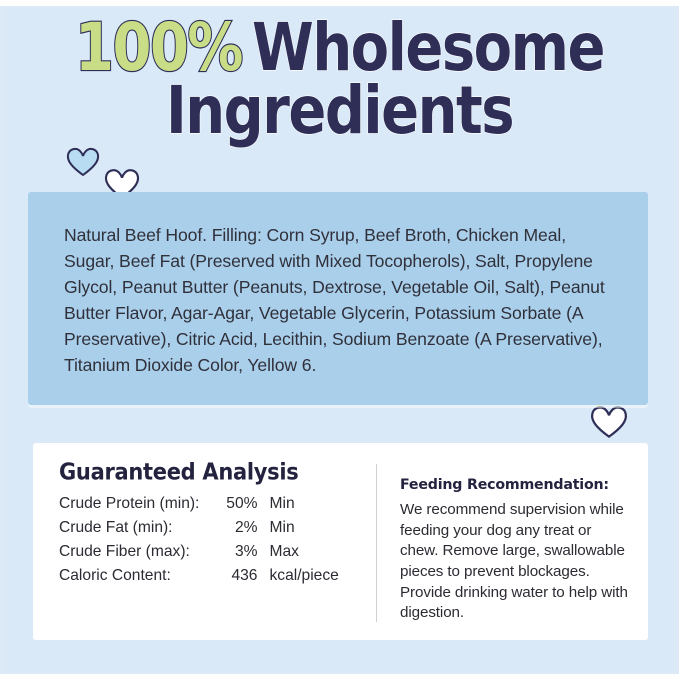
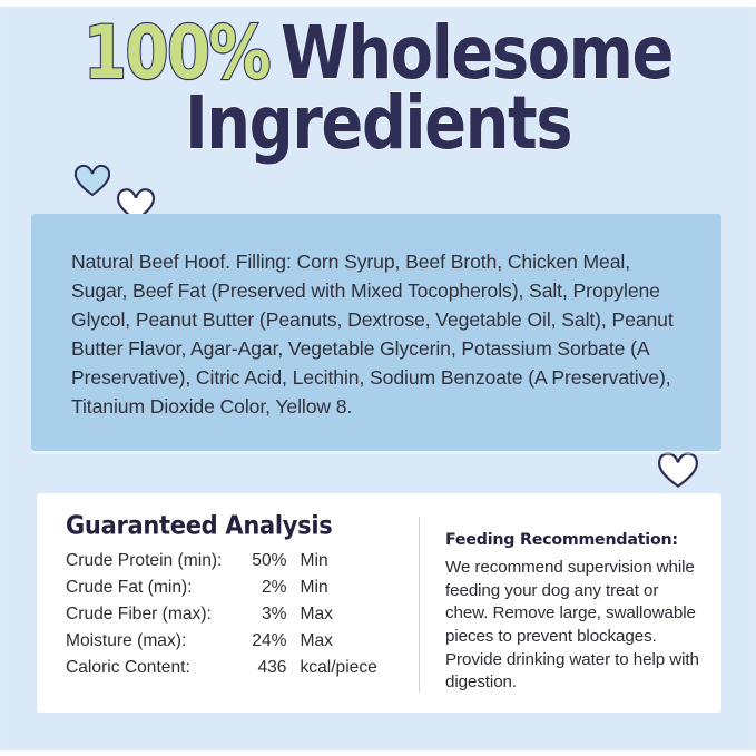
  100% Wholesome
  Ingredients
- Natural Beef Hoof. Filling: Corn Syrup, Beef Broth, Chicken Meal, Sugar, Beef Fat (Preserved with Mixed Tocopherols), Salt, Propylene Glycol, Peanut Butter (Peanuts, Dextrose, Vegetable Oil, Salt), Peanut Butter Flavor, Agar-Agar, Vegetable Glycerin, Potassium Sorbate (A Preservative), Citric Acid, Lecithin, Sodium Benzoate (A Preservative), Titanium Dioxide Color, Yellow 6.
+ Natural Beef Hoof. Filling: Corn Syrup, Beef Broth, Chicken Meal, Sugar, Beef Fat (Preserved with Mixed Tocopherols), Salt, Propylene Glycol, Peanut Butter (Peanuts, Dextrose, Vegetable Oil, Salt), Peanut Butter Flavor, Agar-Agar, Vegetable Glycerin, Potassium Sorbate (A Preservative), Citric Acid, Lecithin, Sodium Benzoate (A Preservative), Titanium Dioxide Color, Yellow 8.
  Guaranteed Analysis
  Crude Protein (min):	50%	Min
  Crude Fat (min):	2%	Min
  Crude Fiber (max):	3%	Max
+ Moisture (max):	24%	Max
  Caloric Content:	436	kcal/piece
  Feeding Recommendation:
  We recommend supervision while feeding your dog any treat or chew. Remove large, swallowable pieces to prevent blockages. Provide drinking water to help with digestion.
